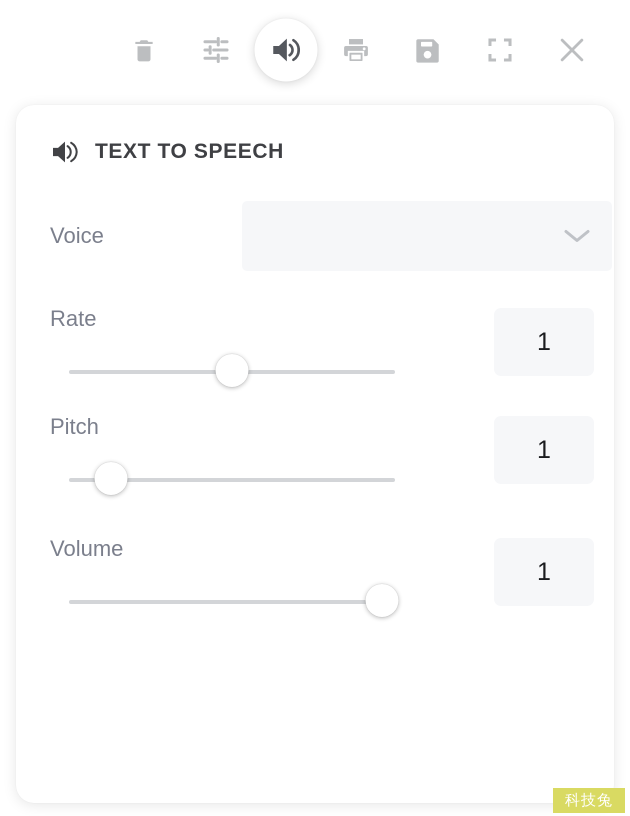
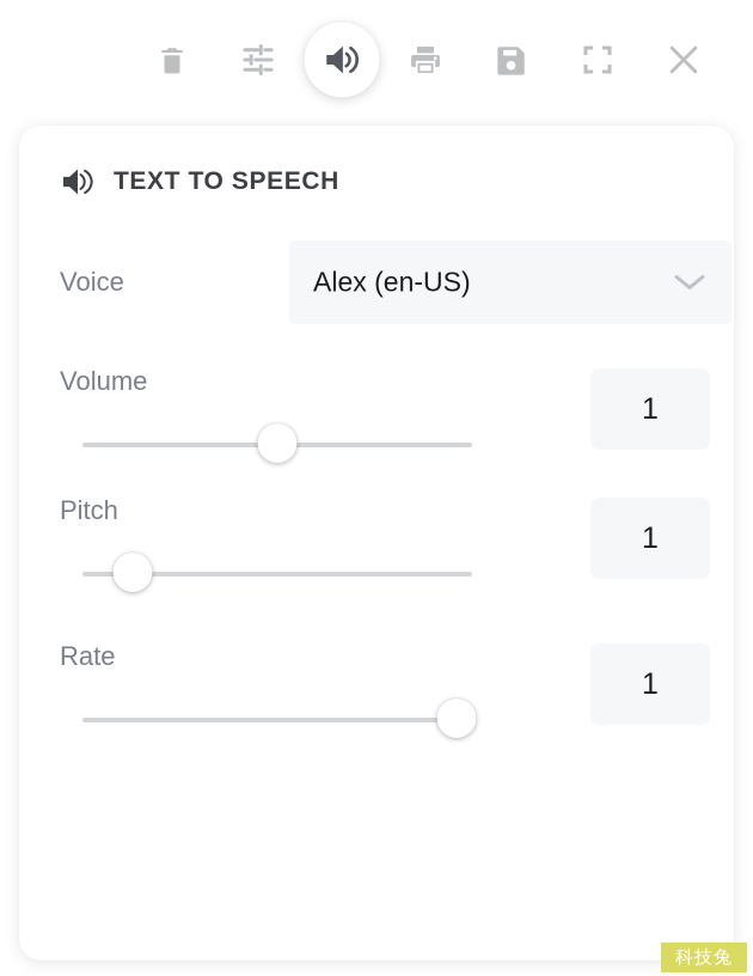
  TEXT TO SPEECH
  Voice
+ Alex (en-US)
- Rate
+ Volume
  1
  Pitch
  1
- Volume
+ Rate
  1
  科技兔
